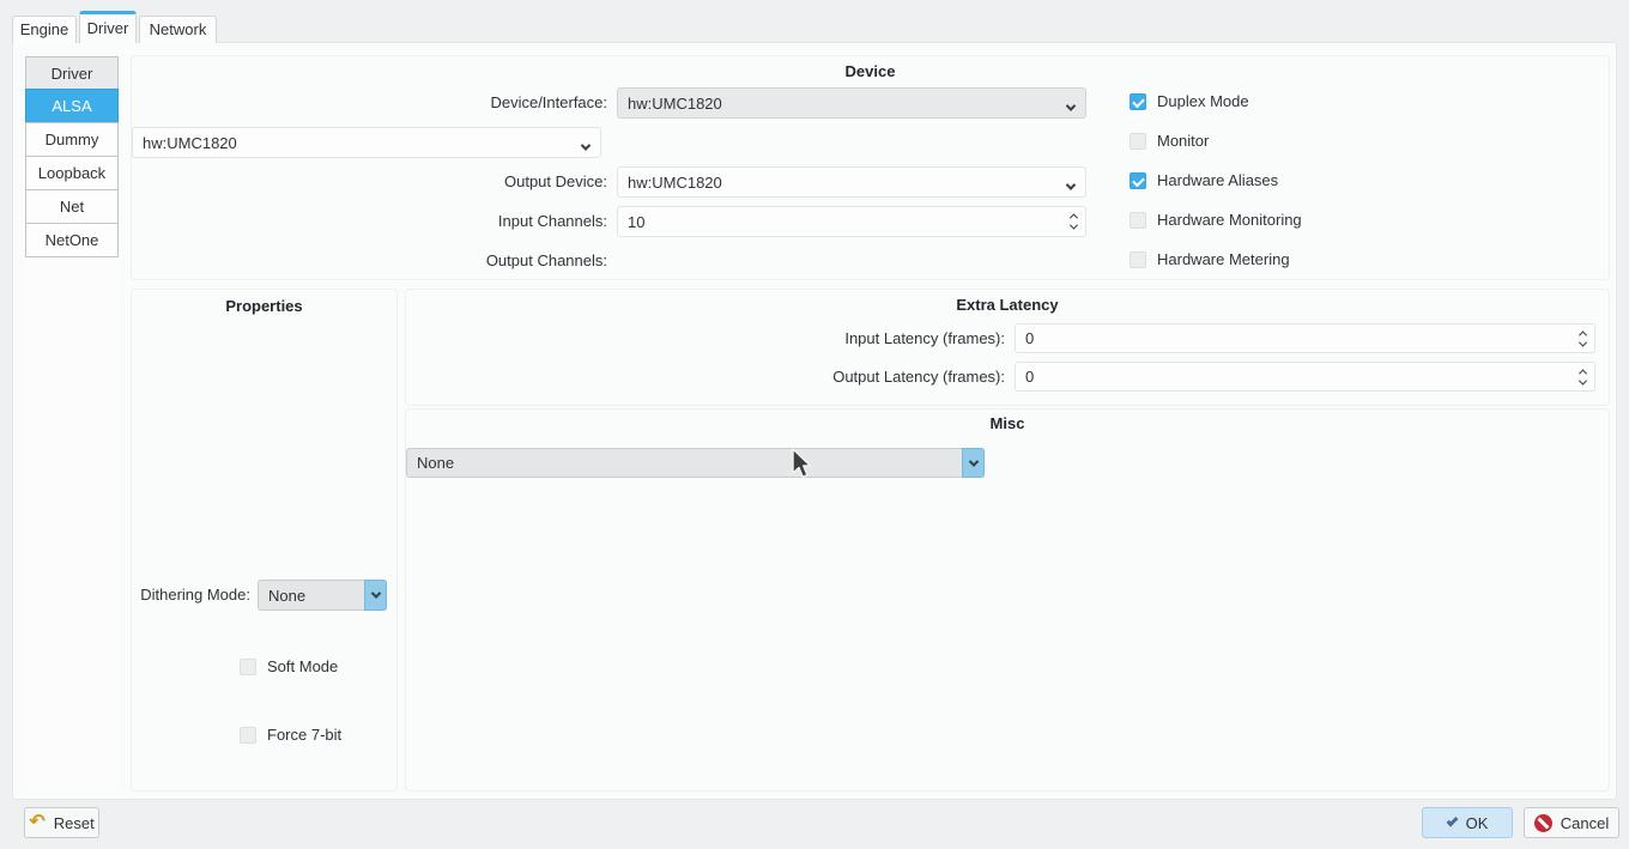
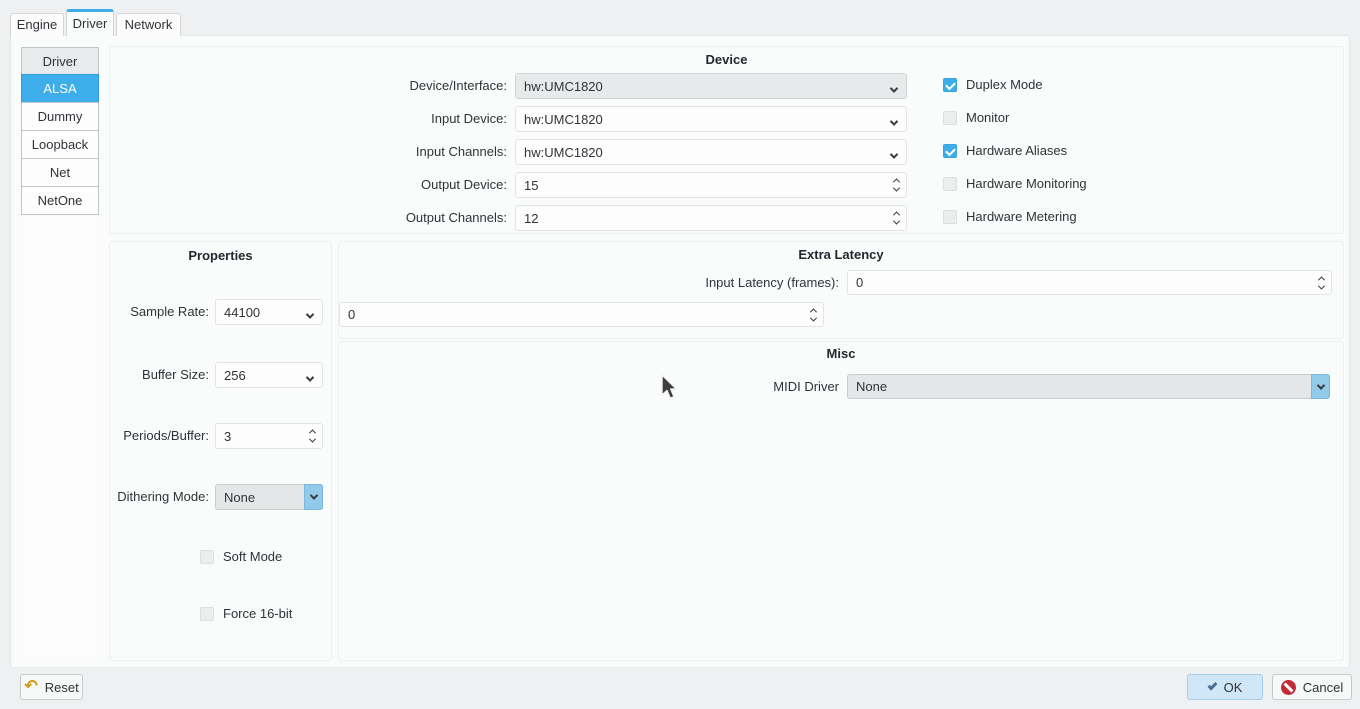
  Engine
  Driver
  Network
  Driver
  ALSA
  Dummy
  Loopback
  Net
  NetOne
  Device
  Device/Interface:
  hw:UMC1820
+ Input Device:
  hw:UMC1820
- Output Device:
+ Input Channels:
  hw:UMC1820
- Input Channels:
+ Output Device:
- 10
+ 15
  Output Channels:
+ 12
  Duplex Mode
  Monitor
  Hardware Aliases
  Hardware Monitoring
  Hardware Metering
  Properties
+ Sample Rate:
+ 44100
+ Buffer Size:
+ 256
+ Periods/Buffer:
+ 3
  Dithering Mode:
  None
  Soft Mode
- Force 7-bit
+ Force 16-bit
  Extra Latency
  Input Latency (frames):
  0
- Output Latency (frames):
  0
  Misc
+ MIDI Driver
  None
  ↶
  Reset
  OK
  Cancel
